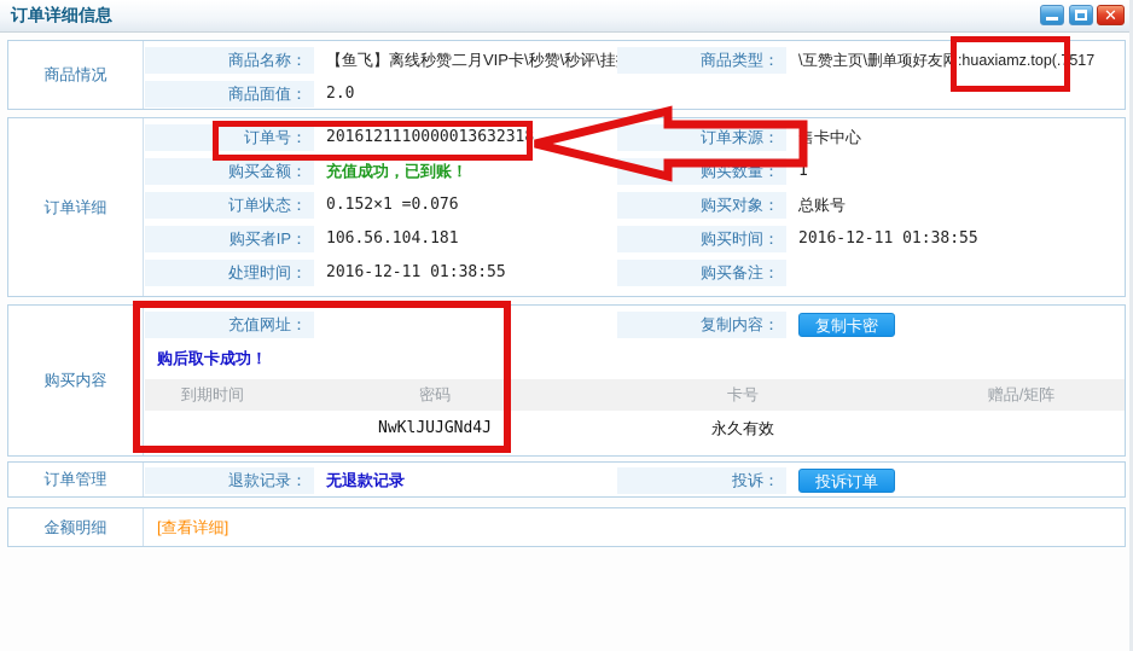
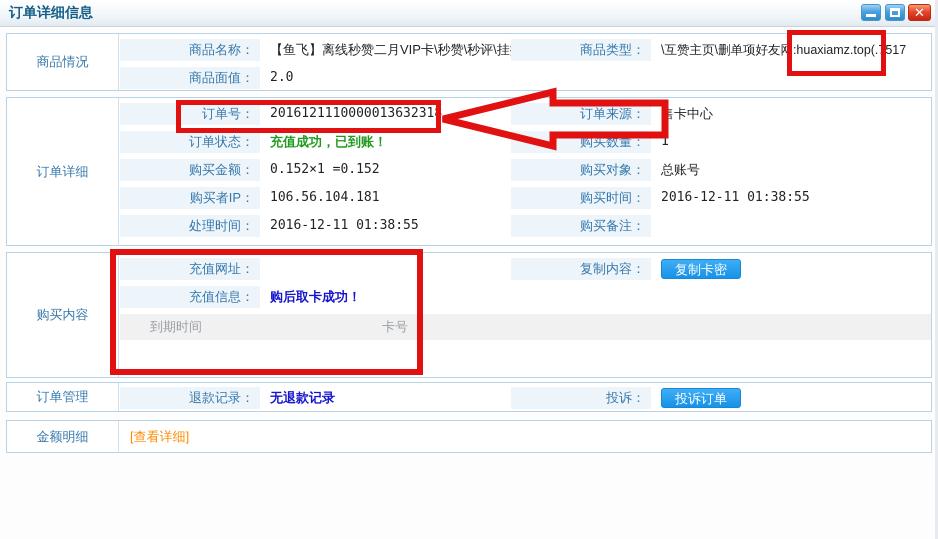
  订单详细信息
  ✕
  商品情况
  商品名称：
  【鱼飞】离线秒赞二月VIP卡\秒赞\秒评\挂
  商品类型：
  \互赞主页\删单项好友网:huaxiamz.top(.7517
  商品面值：
  2.0
  订单详细
  订单号：
  2016121110000013632318
  订单来源：
  卡中心
- 购买金额：
+ 订单状态：
  充值成功，已到账！
  购买数量：
  1
- 订单状态：
+ 购买金额：
- 0.152×1 =0.076
+ 0.152×1 =0.152
  购买对象：
  总账号
  购买者IP：
  106.56.104.181
  购买时间：
  2016-12-11 01:38:55
  处理时间：
  2016-12-11 01:38:55
  购买备注：
  购买内容
  充值网址：
  复制内容：
  复制卡密
+ 充值信息：
  购后取卡成功！
  到期时间
- 密码
  卡号
- 赠品/矩阵
- NwKlJUJGNd4J
- 永久有效
  订单管理
  退款记录：
  无退款记录
  投诉：
  投诉订单
  金额明细
  [查看详细]
